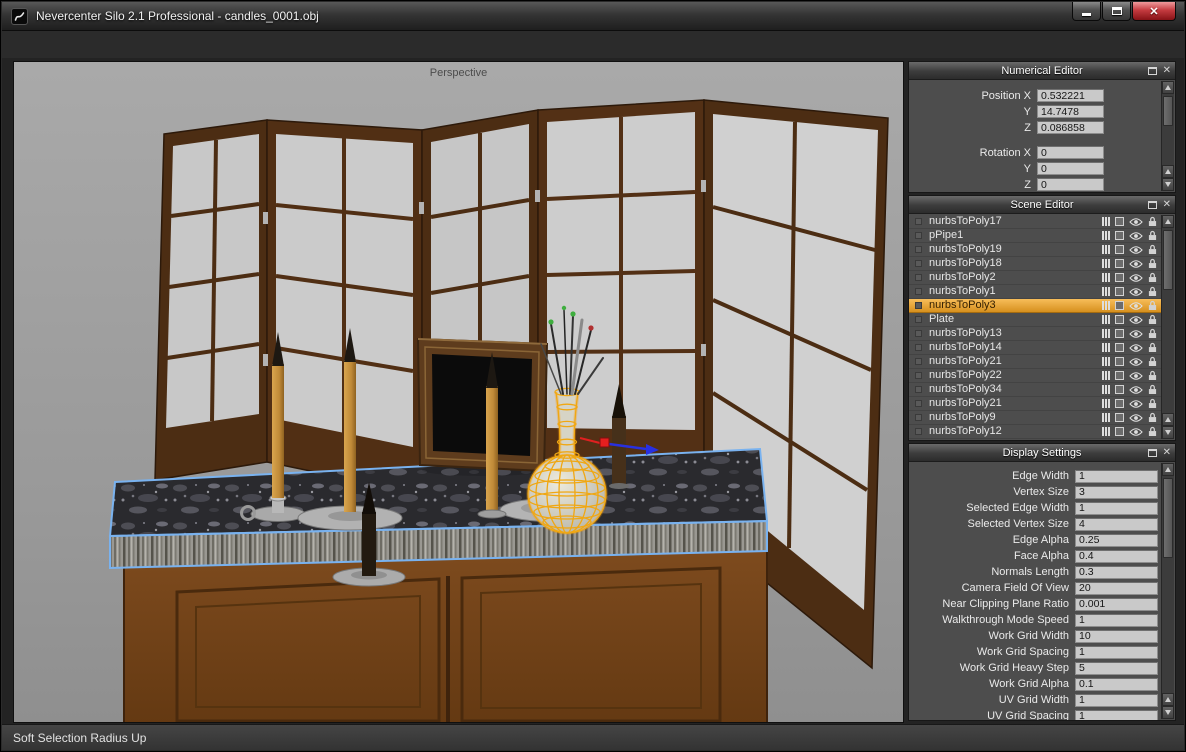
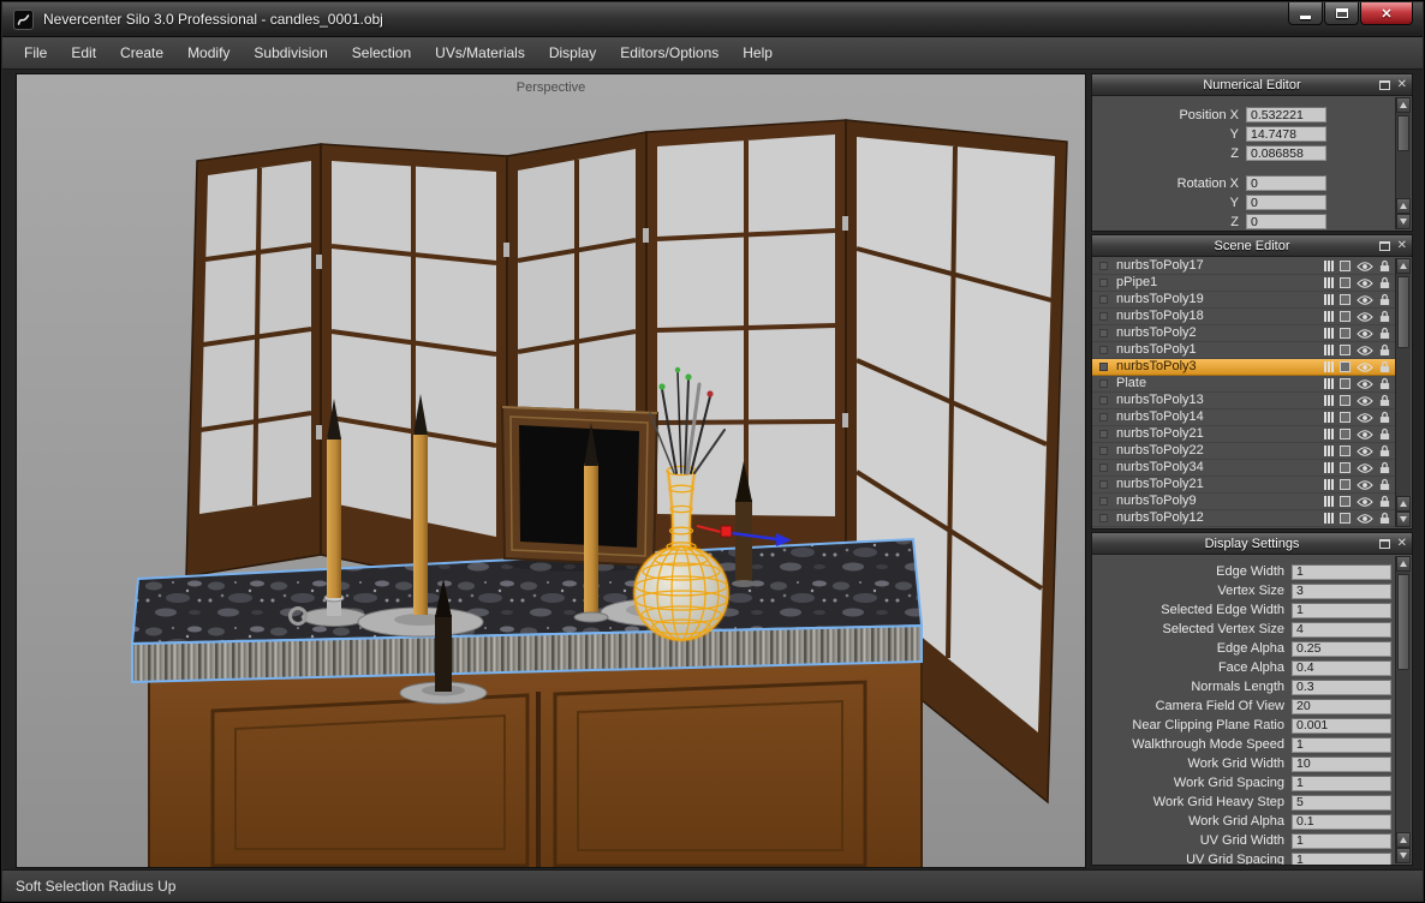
- Nevercenter Silo 2.1 Professional - candles_0001.obj
+ Nevercenter Silo 3.0 Professional - candles_0001.obj
  ✕
+ File
+ Edit
+ Create
+ Modify
+ Subdivision
+ Selection
+ UVs/Materials
+ Display
+ Editors/Options
+ Help
  Perspective
  Numerical Editor
  ✕
  Position X
  0.532221
  Y
  14.7478
  Z
  0.086858
  Rotation X
  0
  Y
  0
  Z
  0
  Scene Editor
  ✕
  nurbsToPoly17
  pPipe1
  nurbsToPoly19
  nurbsToPoly18
  nurbsToPoly2
  nurbsToPoly1
  nurbsToPoly3
  Plate
  nurbsToPoly13
  nurbsToPoly14
  nurbsToPoly21
  nurbsToPoly22
  nurbsToPoly34
  nurbsToPoly21
  nurbsToPoly9
  nurbsToPoly12
  Display Settings
  ✕
  Edge Width
  1
  Vertex Size
  3
  Selected Edge Width
  1
  Selected Vertex Size
  4
  Edge Alpha
  0.25
  Face Alpha
  0.4
  Normals Length
  0.3
  Camera Field Of View
  20
  Near Clipping Plane Ratio
  0.001
  Walkthrough Mode Speed
  1
  Work Grid Width
  10
  Work Grid Spacing
  1
  Work Grid Heavy Step
  5
  Work Grid Alpha
  0.1
  UV Grid Width
  1
  UV Grid Spacing
  1
  Soft Selection Radius Up
